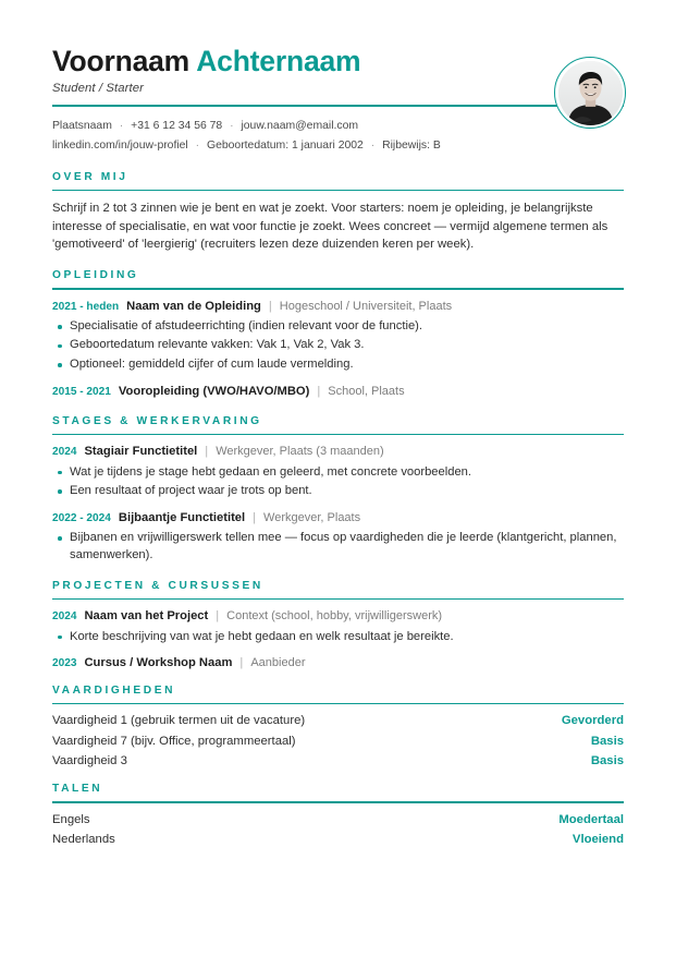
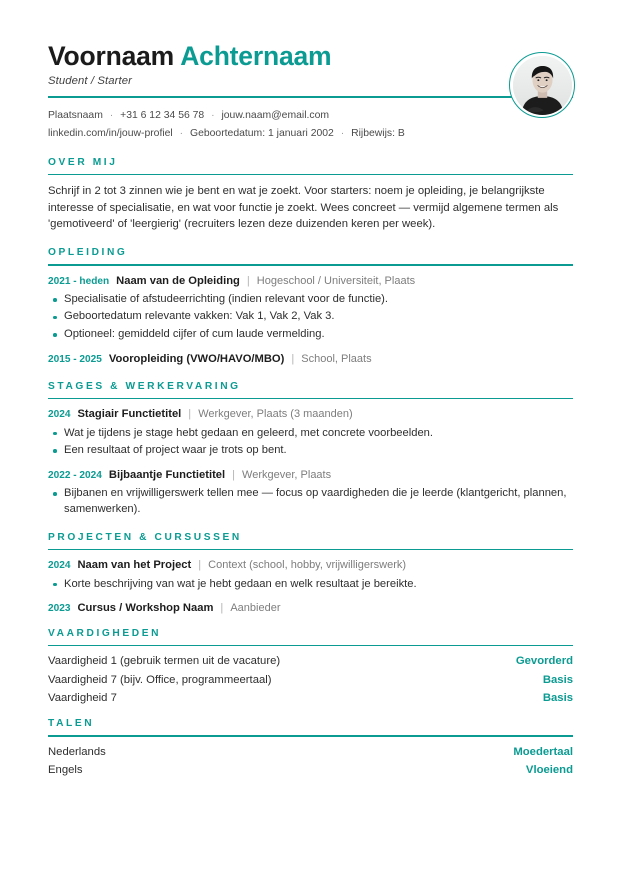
  Voornaam Achternaam
  Student / Starter
  Plaatsnaam · +31 6 12 34 56 78 · jouw.naam@email.com
  linkedin.com/in/jouw-profiel · Geboortedatum: 1 januari 2002 · Rijbewijs: B
  OVER MIJ
  Schrijf in 2 tot 3 zinnen wie je bent en wat je zoekt. Voor starters: noem je opleiding, je belangrijkste interesse of specialisatie, en wat voor functie je zoekt. Wees concreet — vermijd algemene termen als 'gemotiveerd' of 'leergierig' (recruiters lezen deze duizenden keren per week).
  OPLEIDING
  2021 - heden Naam van de Opleiding | Hogeschool / Universiteit, Plaats
  Specialisatie of afstudeerrichting (indien relevant voor de functie).
  Geboortedatum relevante vakken: Vak 1, Vak 2, Vak 3.
  Optioneel: gemiddeld cijfer of cum laude vermelding.
- 2015 - 2021 Vooropleiding (VWO/HAVO/MBO) | School, Plaats
+ 2015 - 2025 Vooropleiding (VWO/HAVO/MBO) | School, Plaats
  STAGES & WERKERVARING
  2024 Stagiair Functietitel | Werkgever, Plaats (3 maanden)
  Wat je tijdens je stage hebt gedaan en geleerd, met concrete voorbeelden.
  Een resultaat of project waar je trots op bent.
  2022 - 2024 Bijbaantje Functietitel | Werkgever, Plaats
  Bijbanen en vrijwilligerswerk tellen mee — focus op vaardigheden die je leerde (klantgericht, plannen, samenwerken).
  PROJECTEN & CURSUSSEN
  2024 Naam van het Project | Context (school, hobby, vrijwilligerswerk)
  Korte beschrijving van wat je hebt gedaan en welk resultaat je bereikte.
  2023 Cursus / Workshop Naam | Aanbieder
  VAARDIGHEDEN
  Vaardigheid 1 (gebruik termen uit de vacature)
  Gevorderd
  Vaardigheid 7 (bijv. Office, programmeertaal)
  Basis
- Vaardigheid 3
+ Vaardigheid 7
  Basis
  TALEN
- Engels
+ Nederlands
  Moedertaal
- Nederlands
+ Engels
  Vloeiend
